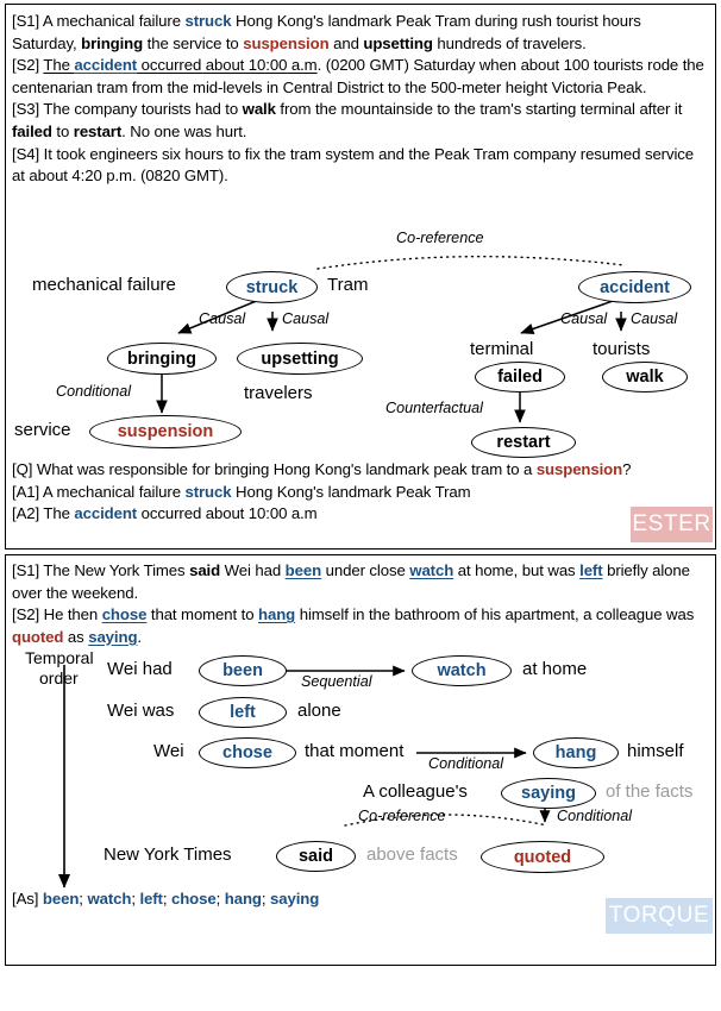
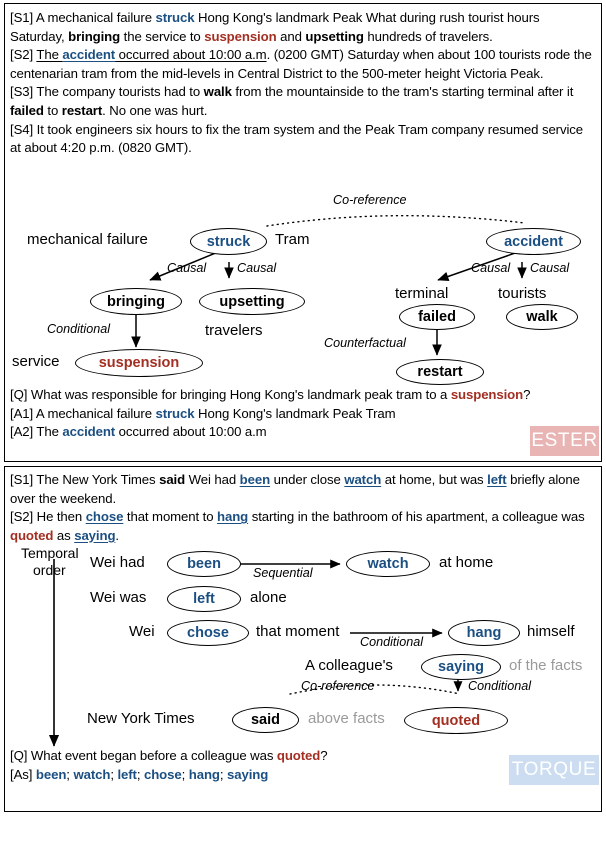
- [S1] A mechanical failure struck Hong Kong's landmark Peak Tram during rush tourist hours Saturday, bringing the service to suspension and upsetting hundreds of travelers.
+ [S1] A mechanical failure struck Hong Kong's landmark Peak What during rush tourist hours Saturday, bringing the service to suspension and upsetting hundreds of travelers.
  [S2] The accident occurred about 10:00 a.m. (0200 GMT) Saturday when about 100 tourists rode the centenarian tram from the mid-levels in Central District to the 500-meter height Victoria Peak.
  [S3] The company tourists had to walk from the mountainside to the tram's starting terminal after it failed to restart. No one was hurt.
  [S4] It took engineers six hours to fix the tram system and the Peak Tram company resumed service at about 4:20 p.m. (0820 GMT).
  Co-reference
  mechanical failure
  struck
  Tram
  accident
  Causal
  Causal
  Causal
  Causal
  bringing
  upsetting
  terminal
  tourists
  failed
  walk
  Conditional
  travelers
  Counterfactual
  service
  suspension
  restart
  [Q] What was responsible for bringing Hong Kong's landmark peak tram to a suspension?
  [A1] A mechanical failure struck Hong Kong's landmark Peak Tram
  [A2] The accident occurred about 10:00 a.m
  ESTER
  [S1] The New York Times said Wei had been under close watch at home, but was left briefly alone over the weekend.
- [S2] He then chose that moment to hang himself in the bathroom of his apartment, a colleague was quoted as saying.
+ [S2] He then chose that moment to hang starting in the bathroom of his apartment, a colleague was quoted as saying.
  Temporal
  order
  Wei had
  been
  Sequential
  watch
  at home
  Wei was
  left
  alone
  Wei
  chose
  that moment
  Conditional
  hang
  himself
  A colleague's
  saying
  of the facts
  Co-reference
  Conditional
  New York Times
  said
  above facts
  quoted
+ [Q] What event began before a colleague was quoted?
  [As] been; watch; left; chose; hang; saying
  TORQUE
